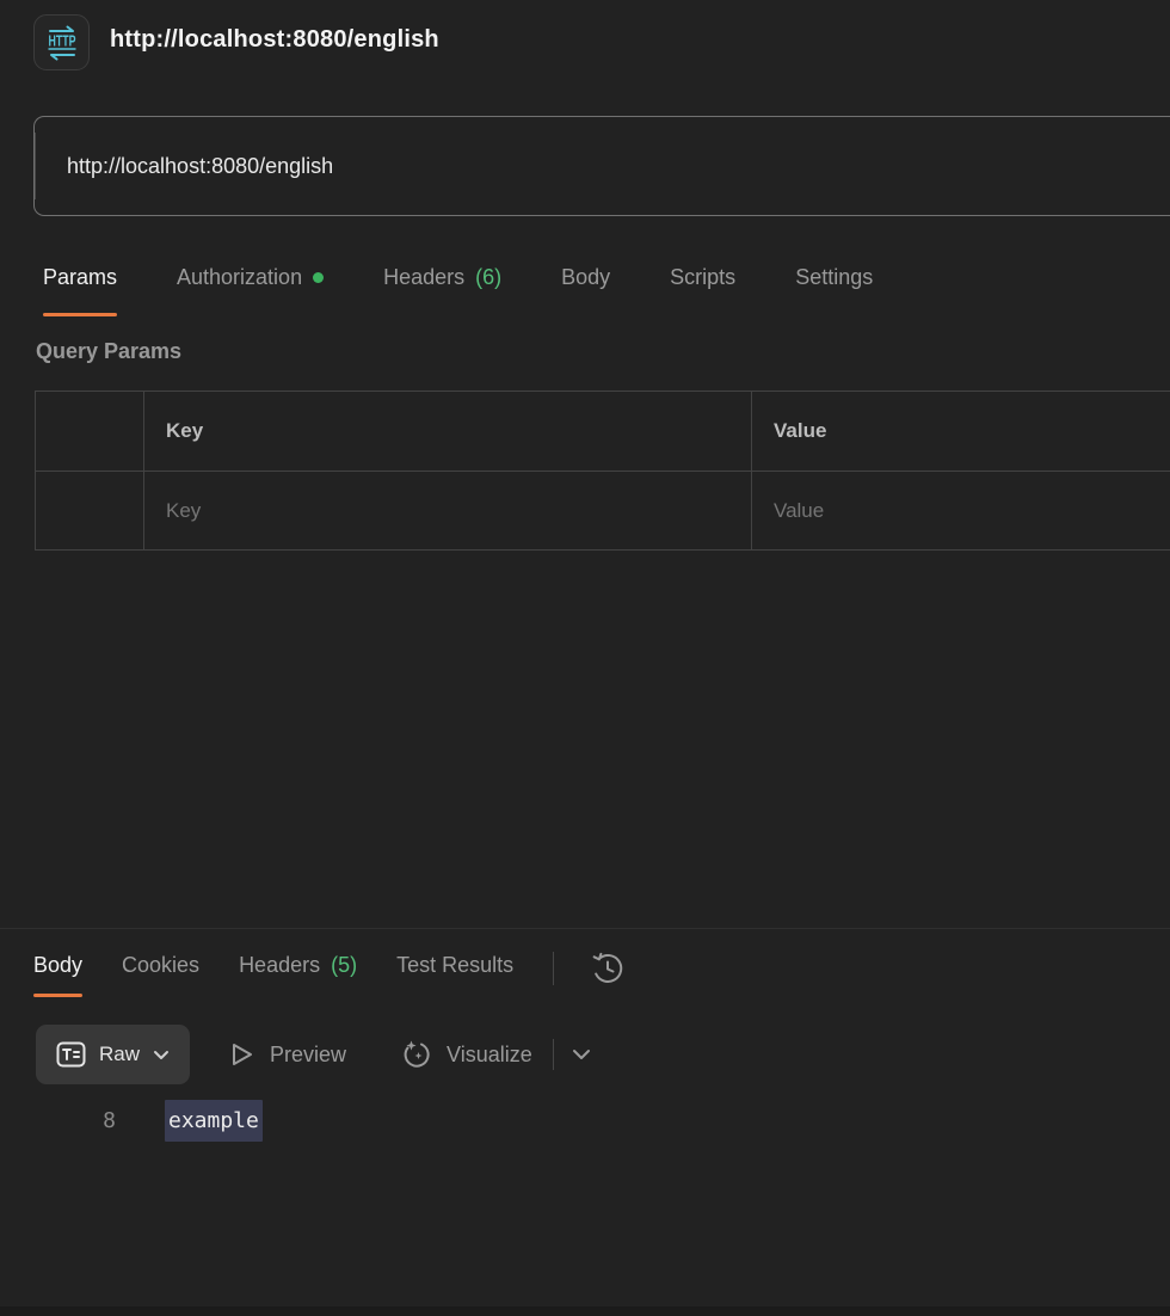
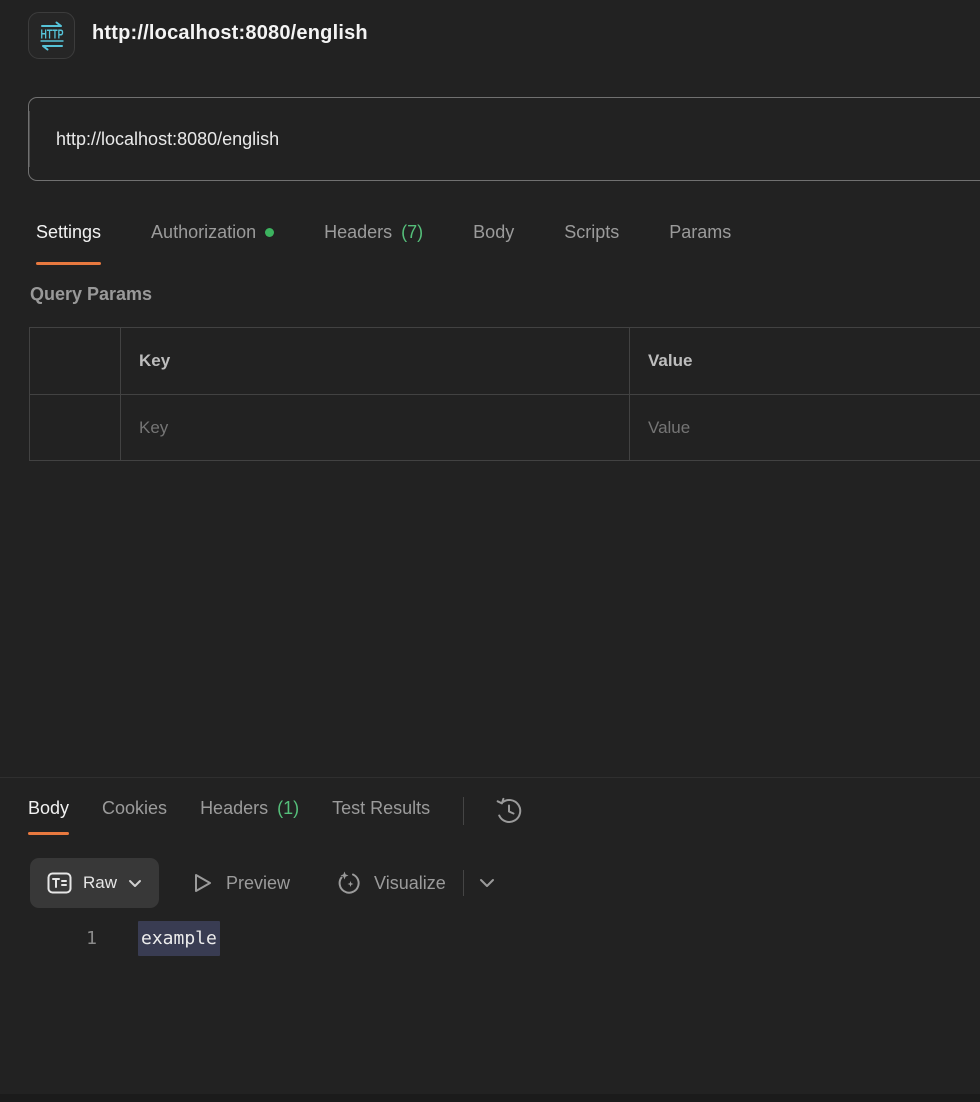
  HTTP
  http://localhost:8080/english
  http://localhost:8080/english
- Params
+ Settings
  Authorization
  Headers
- (6)
+ (7)
  Body
  Scripts
- Settings
+ Params
  Query Params
  Key
  Value
  Key
  Value
  Body
  Cookies
  Headers
- (5)
+ (1)
  Test Results
  Raw
  Preview
  Visualize
- 8
+ 1
  example
